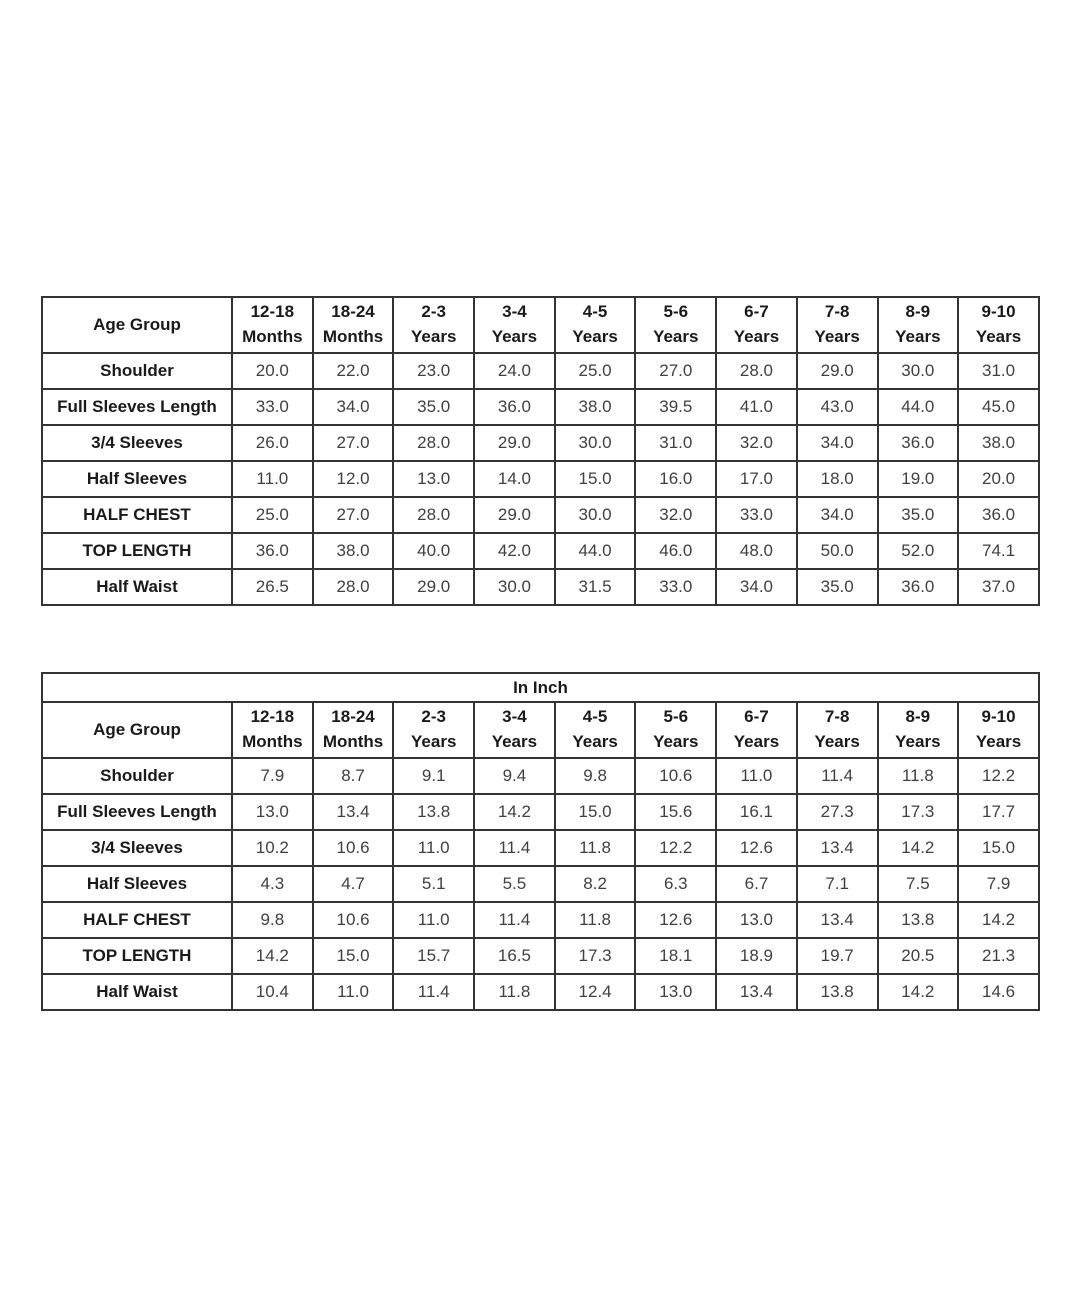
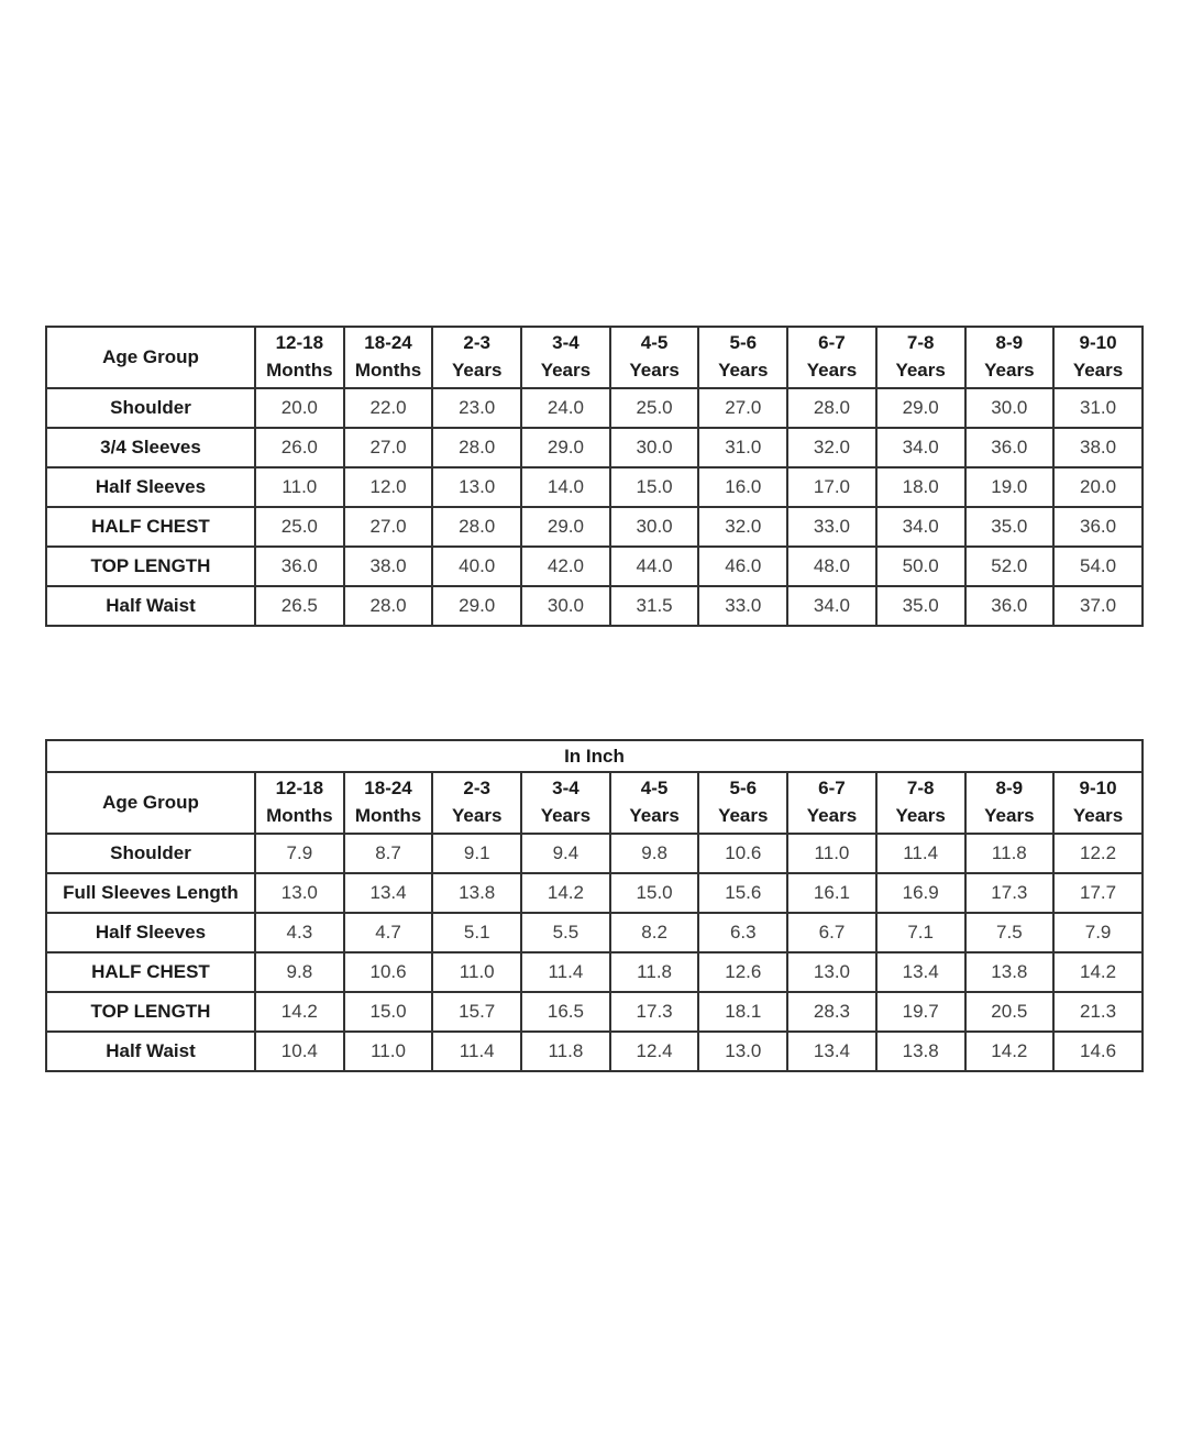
  Age Group	12-18Months	18-24Months	2-3Years	3-4Years	4-5Years	5-6Years	6-7Years	7-8Years	8-9Years	9-10Years
  Shoulder	20.0	22.0	23.0	24.0	25.0	27.0	28.0	29.0	30.0	31.0
- Full Sleeves Length	33.0	34.0	35.0	36.0	38.0	39.5	41.0	43.0	44.0	45.0
  3/4 Sleeves	26.0	27.0	28.0	29.0	30.0	31.0	32.0	34.0	36.0	38.0
  Half Sleeves	11.0	12.0	13.0	14.0	15.0	16.0	17.0	18.0	19.0	20.0
  HALF CHEST	25.0	27.0	28.0	29.0	30.0	32.0	33.0	34.0	35.0	36.0
- TOP LENGTH	36.0	38.0	40.0	42.0	44.0	46.0	48.0	50.0	52.0	74.1
+ TOP LENGTH	36.0	38.0	40.0	42.0	44.0	46.0	48.0	50.0	52.0	54.0
  Half Waist	26.5	28.0	29.0	30.0	31.5	33.0	34.0	35.0	36.0	37.0
  In Inch
  Age Group	12-18Months	18-24Months	2-3Years	3-4Years	4-5Years	5-6Years	6-7Years	7-8Years	8-9Years	9-10Years
  Shoulder	7.9	8.7	9.1	9.4	9.8	10.6	11.0	11.4	11.8	12.2
- Full Sleeves Length	13.0	13.4	13.8	14.2	15.0	15.6	16.1	27.3	17.3	17.7
+ Full Sleeves Length	13.0	13.4	13.8	14.2	15.0	15.6	16.1	16.9	17.3	17.7
- 3/4 Sleeves	10.2	10.6	11.0	11.4	11.8	12.2	12.6	13.4	14.2	15.0
  Half Sleeves	4.3	4.7	5.1	5.5	8.2	6.3	6.7	7.1	7.5	7.9
  HALF CHEST	9.8	10.6	11.0	11.4	11.8	12.6	13.0	13.4	13.8	14.2
- TOP LENGTH	14.2	15.0	15.7	16.5	17.3	18.1	18.9	19.7	20.5	21.3
+ TOP LENGTH	14.2	15.0	15.7	16.5	17.3	18.1	28.3	19.7	20.5	21.3
  Half Waist	10.4	11.0	11.4	11.8	12.4	13.0	13.4	13.8	14.2	14.6
